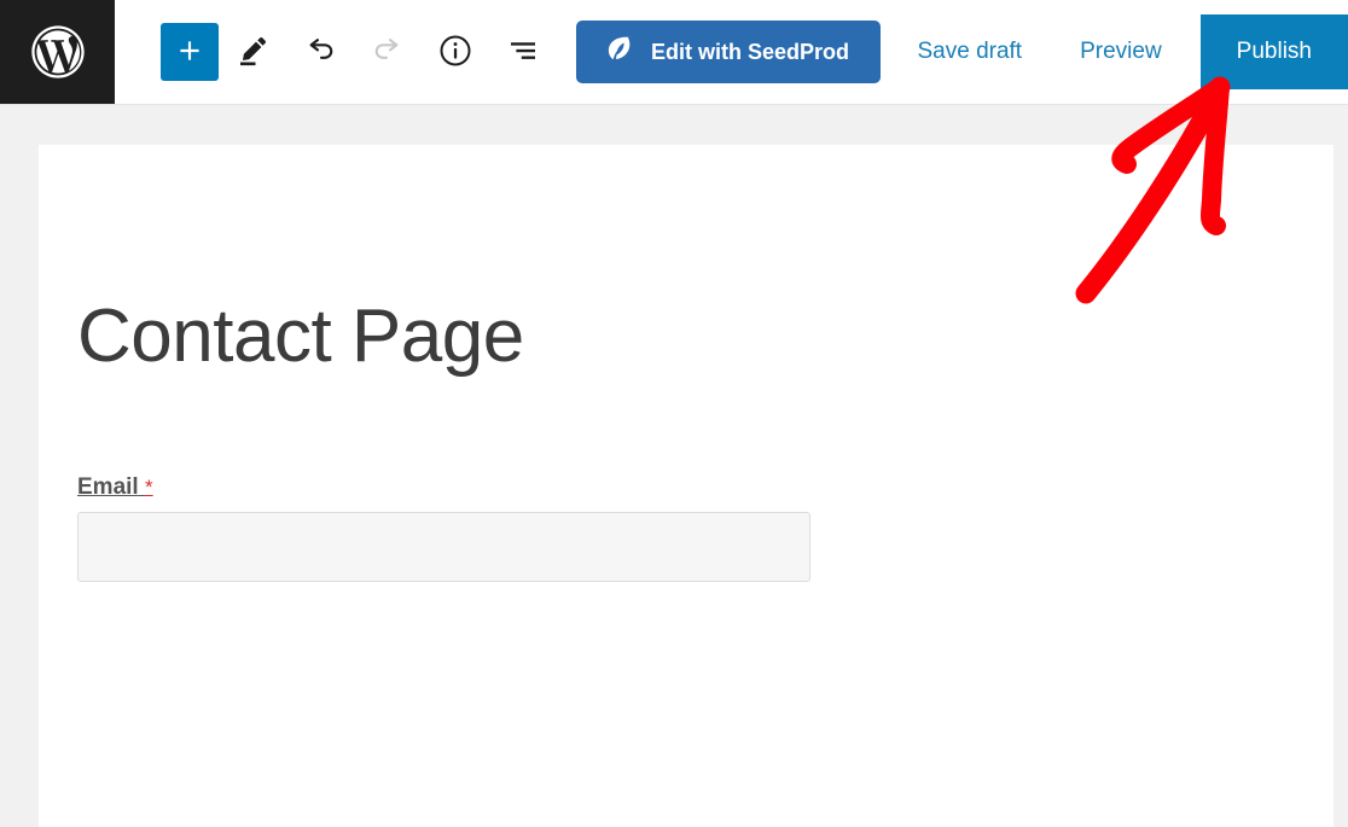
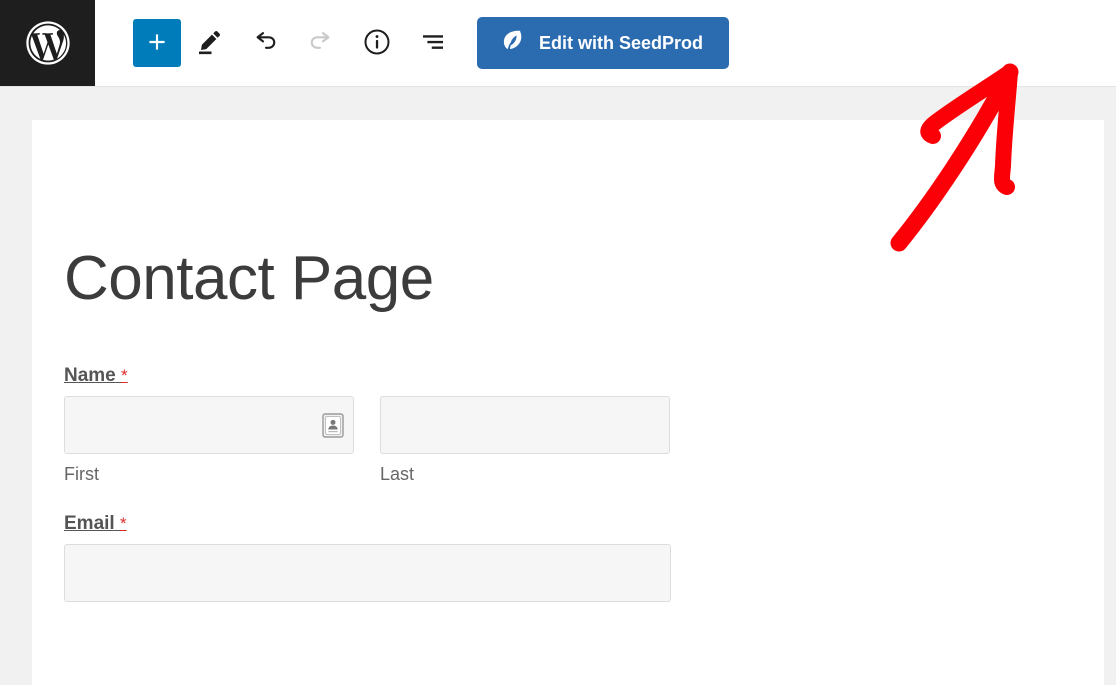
  Edit with SeedProd
- Save draft
- Preview
- Publish
  Contact Page
+ Name *
+ First
+ Last
  Email *
